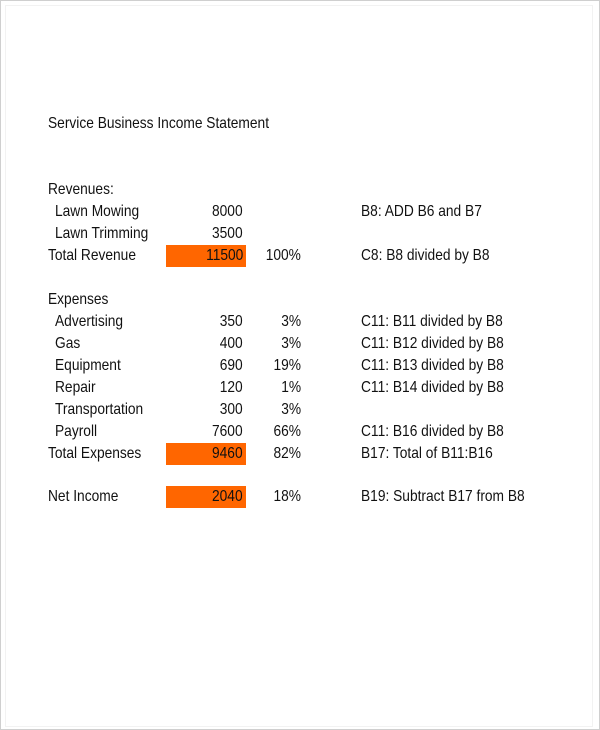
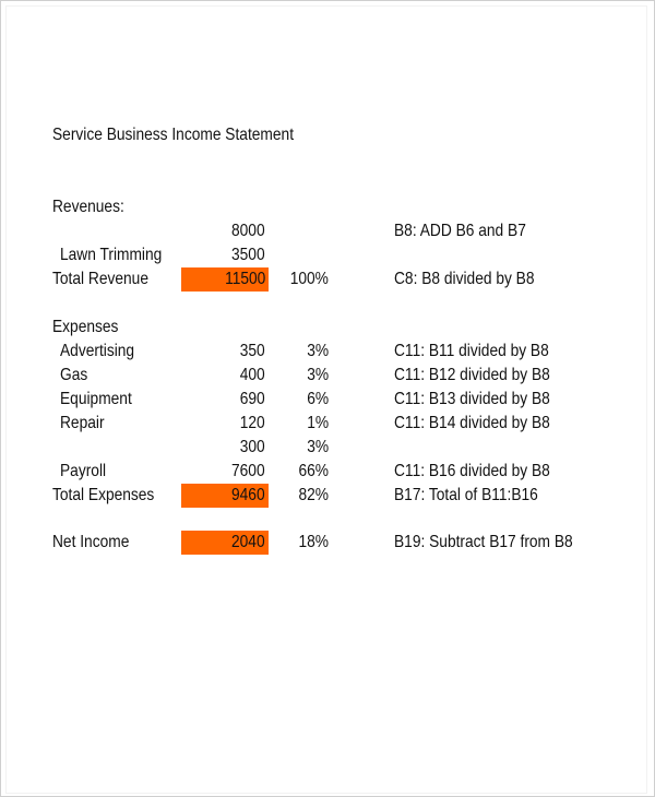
  Service Business Income Statement
  Revenues:
- Lawn Mowing
  8000
  B8: ADD B6 and B7
  Lawn Trimming
  3500
  Total Revenue
  11500
  100%
  C8: B8 divided by B8
  Expenses
  Advertising
  350
  3%
  C11: B11 divided by B8
  Gas
  400
  3%
  C11: B12 divided by B8
  Equipment
  690
- 19%
+ 6%
  C11: B13 divided by B8
  Repair
  120
  1%
  C11: B14 divided by B8
- Transportation
  300
  3%
  Payroll
  7600
  66%
  C11: B16 divided by B8
  Total Expenses
  9460
  82%
  B17: Total of B11:B16
  Net Income
  2040
  18%
  B19: Subtract B17 from B8
